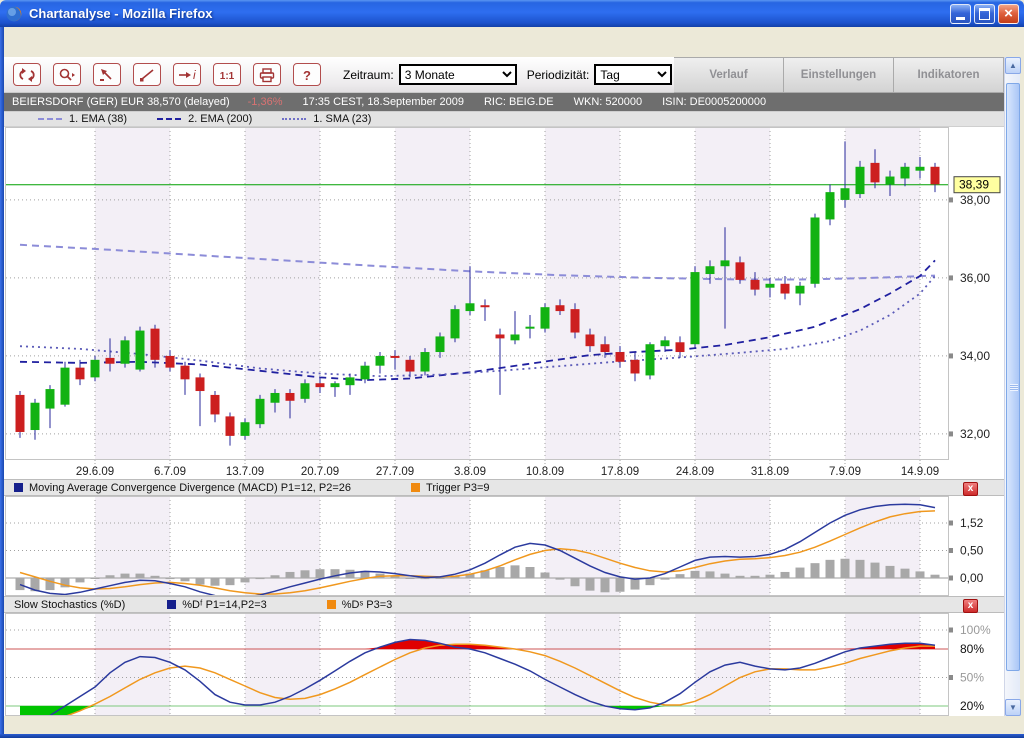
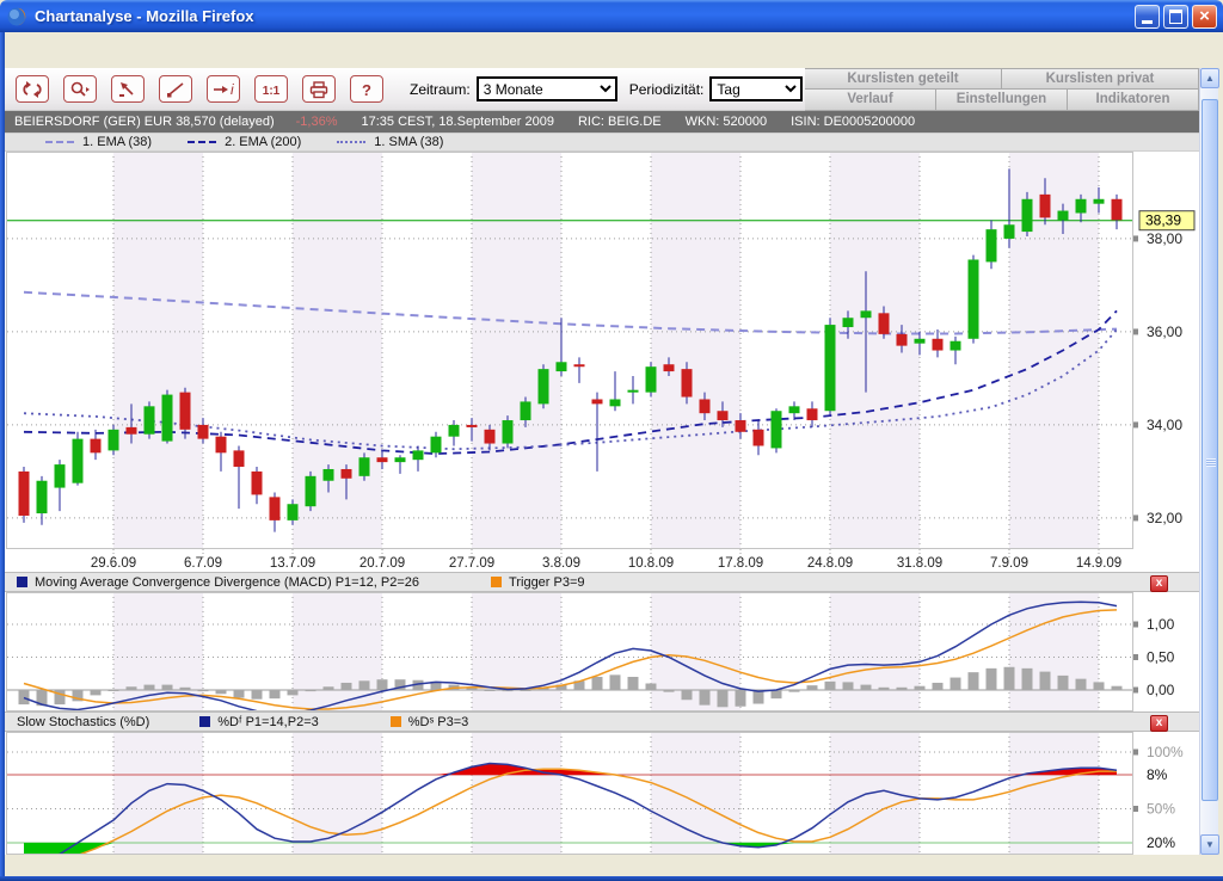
  Chartanalyse - Mozilla Firefox
  ×
  i
  1:1
  ?
  Zeitraum:
  3 Monate
  Periodizität:
  Tag
+ Kurslisten geteilt
+ Kurslisten privat
  Verlauf
  Einstellungen
  Indikatoren
  BEIERSDORF (GER) EUR 38,570 (delayed)
  -1,36%
  17:35 CEST, 18.September 2009
  RIC: BEIG.DE
  WKN: 520000
  ISIN: DE0005200000
  1. EMA (38)
  2. EMA (200)
- 1. SMA (23)
+ 1. SMA (38)
  38,00
  36,00
  34,00
  32,00
  38,39
  29.6.09
  6.7.09
  13.7.09
  20.7.09
  27.7.09
  3.8.09
  10.8.09
  17.8.09
  24.8.09
  31.8.09
  7.9.09
  14.9.09
  Moving Average Convergence Divergence (MACD) P1=12, P2=26
  Trigger P3=9
  x
- 1,52
+ 1,00
  0,50
  0,00
  Slow Stochastics (%D)
  %Dᶠ P1=14,P2=3
  %Dˢ P3=3
  x
  100%
- 80%
+ 8%
  50%
  20%
  ▲
  ▼
